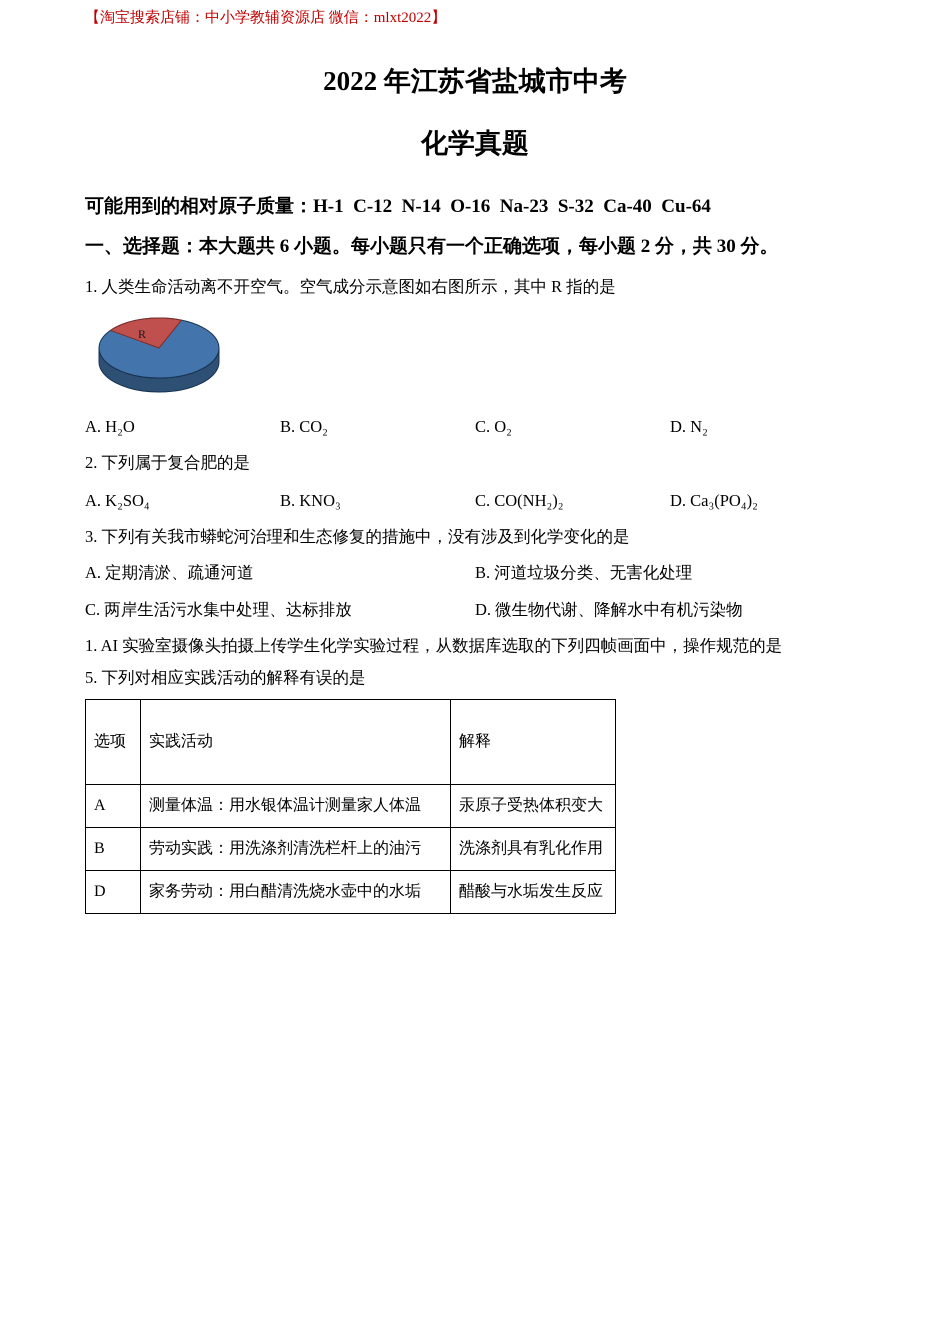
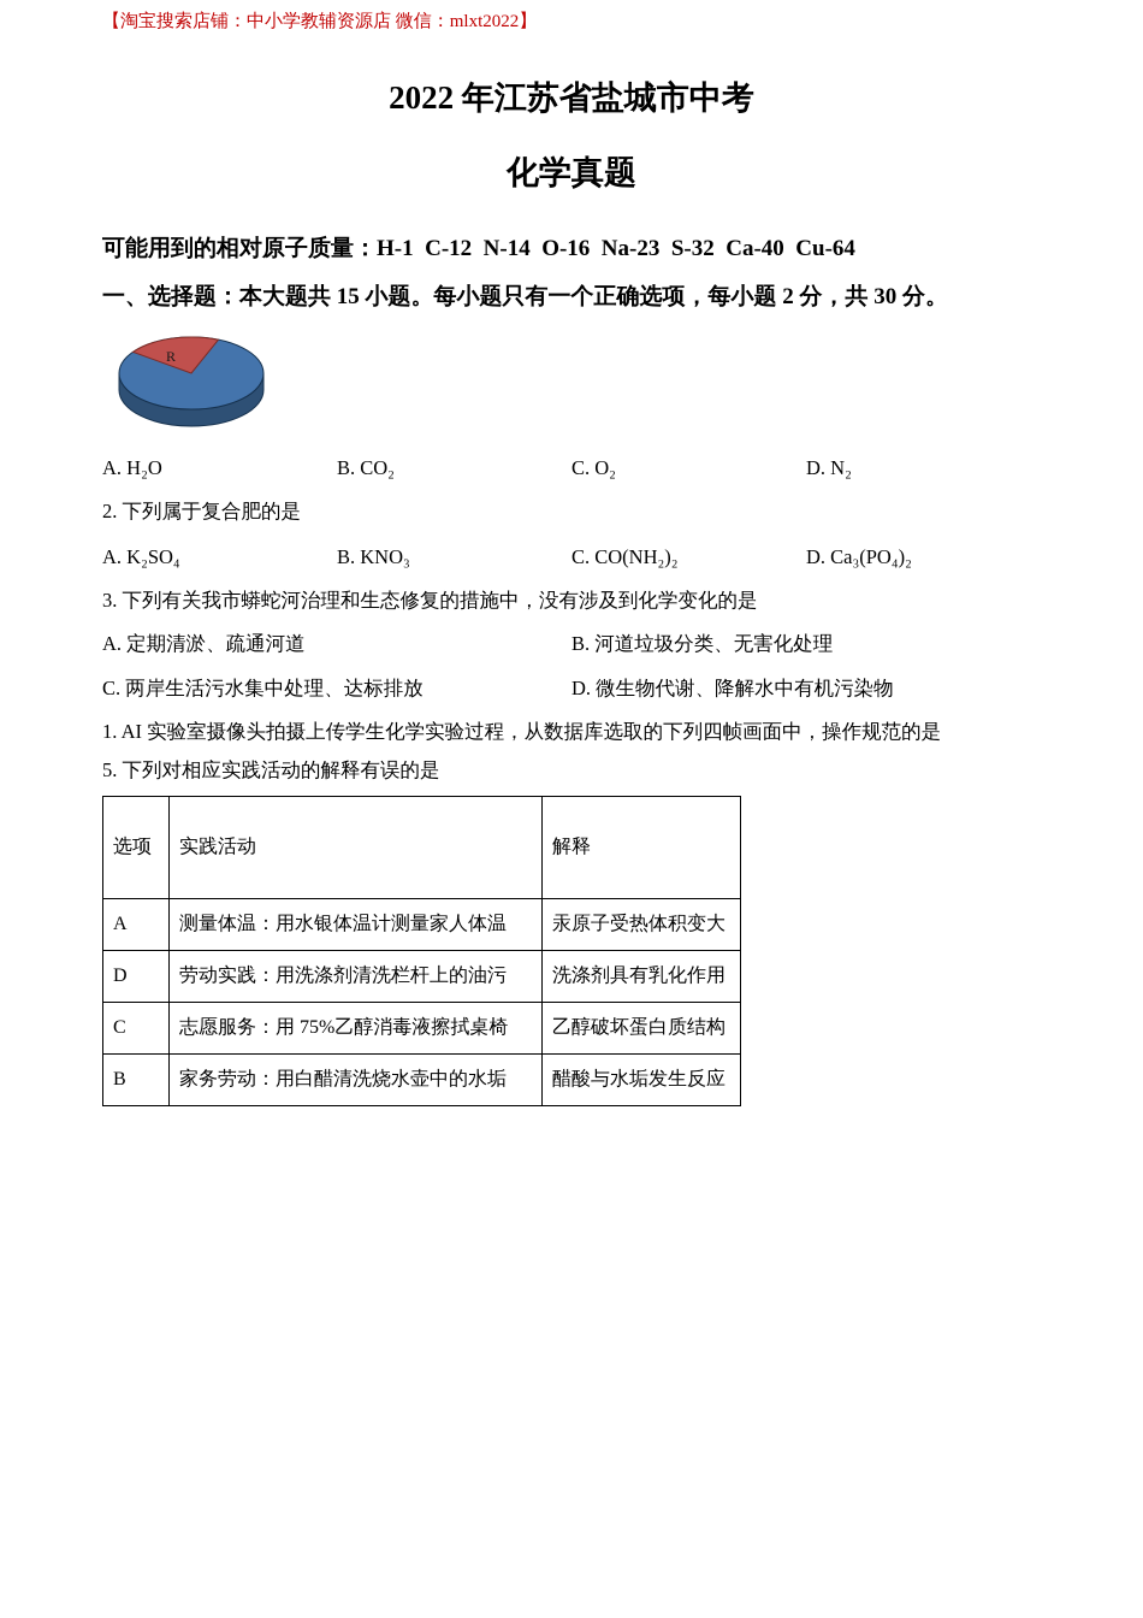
  【淘宝搜索店铺：中小学教辅资源店 微信：mlxt2022】
  2022 年江苏省盐城市中考
  化学真题
  可能用到的相对原子质量：H-1 C-12 N-14 O-16 Na-23 S-32 Ca-40 Cu-64
- 一、选择题：本大题共 6 小题。每小题只有一个正确选项，每小题 2 分，共 30 分。
+ 一、选择题：本大题共 15 小题。每小题只有一个正确选项，每小题 2 分，共 30 分。
- 1. 人类生命活动离不开空气。空气成分示意图如右图所示，其中 R 指的是
  R
  A. H₂O
  B. CO₂
  C. O₂
  D. N₂
  2. 下列属于复合肥的是
  A. K₂SO₄
  B. KNO₃
  C. CO(NH₂)₂
  D. Ca₃(PO₄)₂
  3. 下列有关我市蟒蛇河治理和生态修复的措施中，没有涉及到化学变化的是
  A. 定期清淤、疏通河道
  B. 河道垃圾分类、无害化处理
  C. 两岸生活污水集中处理、达标排放
  D. 微生物代谢、降解水中有机污染物
  1. AI 实验室摄像头拍摄上传学生化学实验过程，从数据库选取的下列四帧画面中，操作规范的是
  5. 下列对相应实践活动的解释有误的是
  选项	实践活动	解释
  A	测量体温：用水银体温计测量家人体温	汞原子受热体积变大
- B	劳动实践：用洗涤剂清洗栏杆上的油污	洗涤剂具有乳化作用
+ D	劳动实践：用洗涤剂清洗栏杆上的油污	洗涤剂具有乳化作用
+ C	志愿服务：用 75%乙醇消毒液擦拭桌椅	乙醇破坏蛋白质结构
- D	家务劳动：用白醋清洗烧水壶中的水垢	醋酸与水垢发生反应
+ B	家务劳动：用白醋清洗烧水壶中的水垢	醋酸与水垢发生反应
